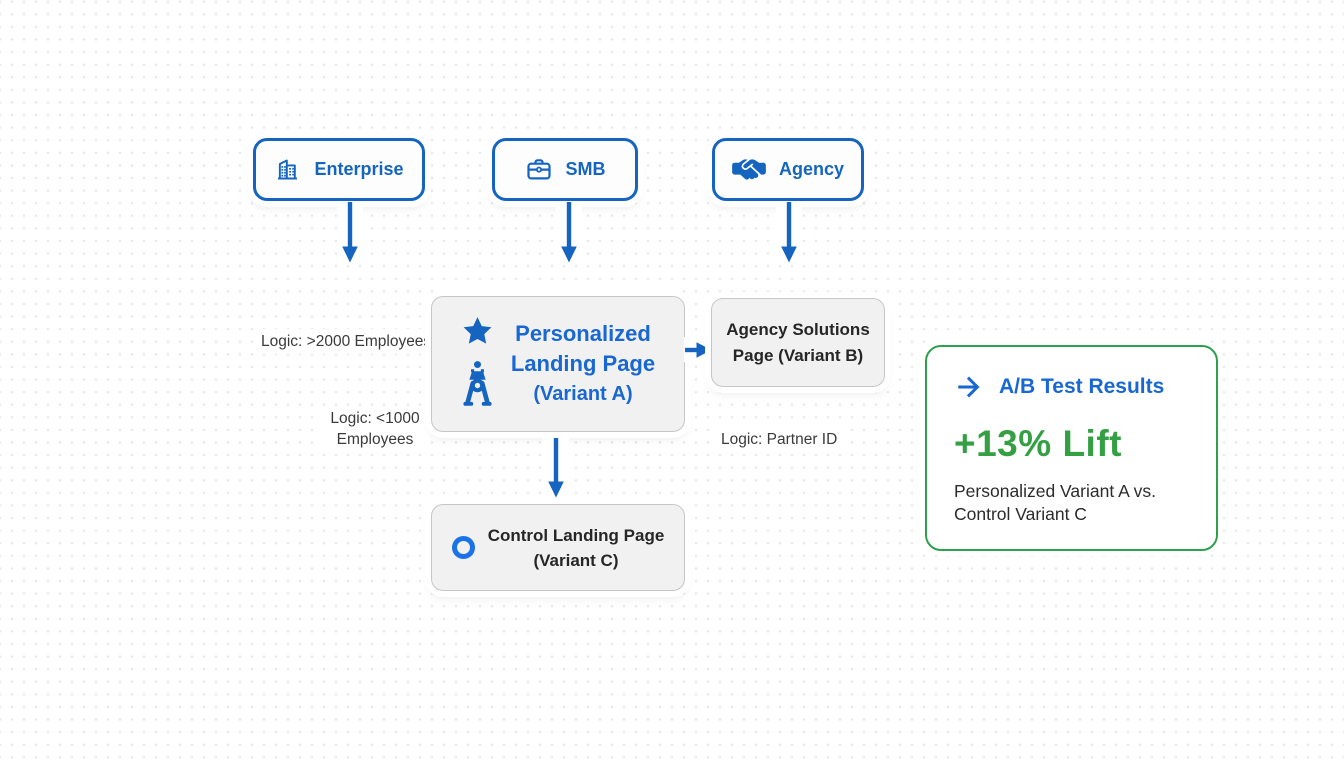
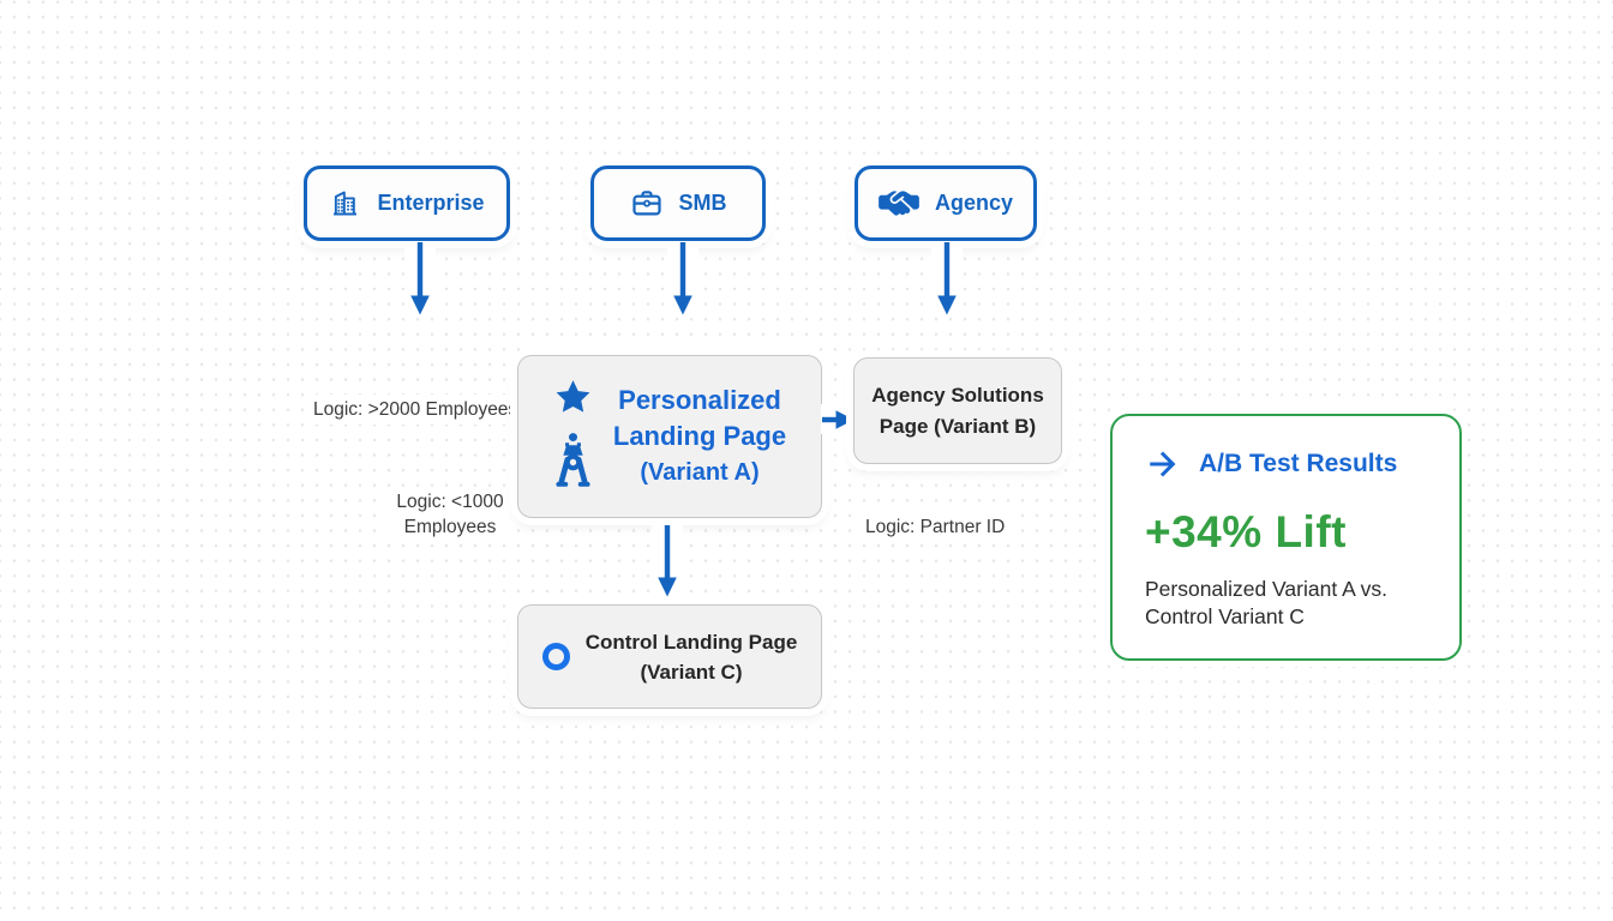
  Enterprise
  SMB
  Agency
  Logic: >2000 Employees
  Logic: <1000
  Employees
  Logic: Partner ID
  Personalized
  Landing Page
  (Variant A)
  Agency Solutions
  Page (Variant B)
  Control Landing Page
  (Variant C)
  A/B Test Results
- +13% Lift
+ +34% Lift
  Personalized Variant A vs.
  Control Variant C
